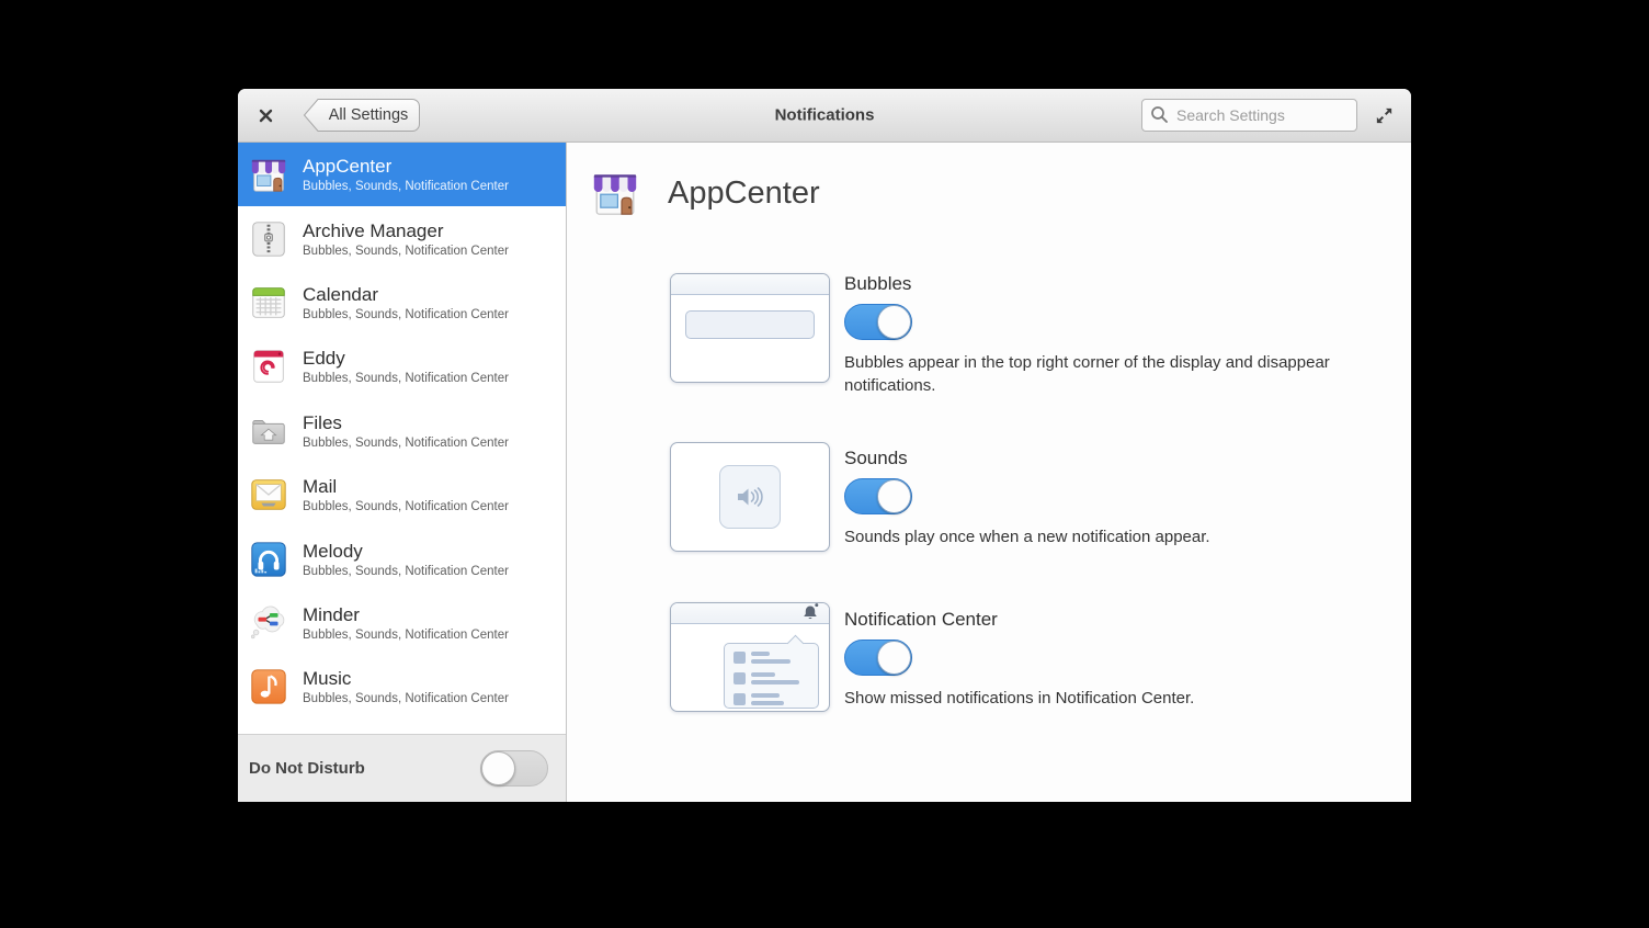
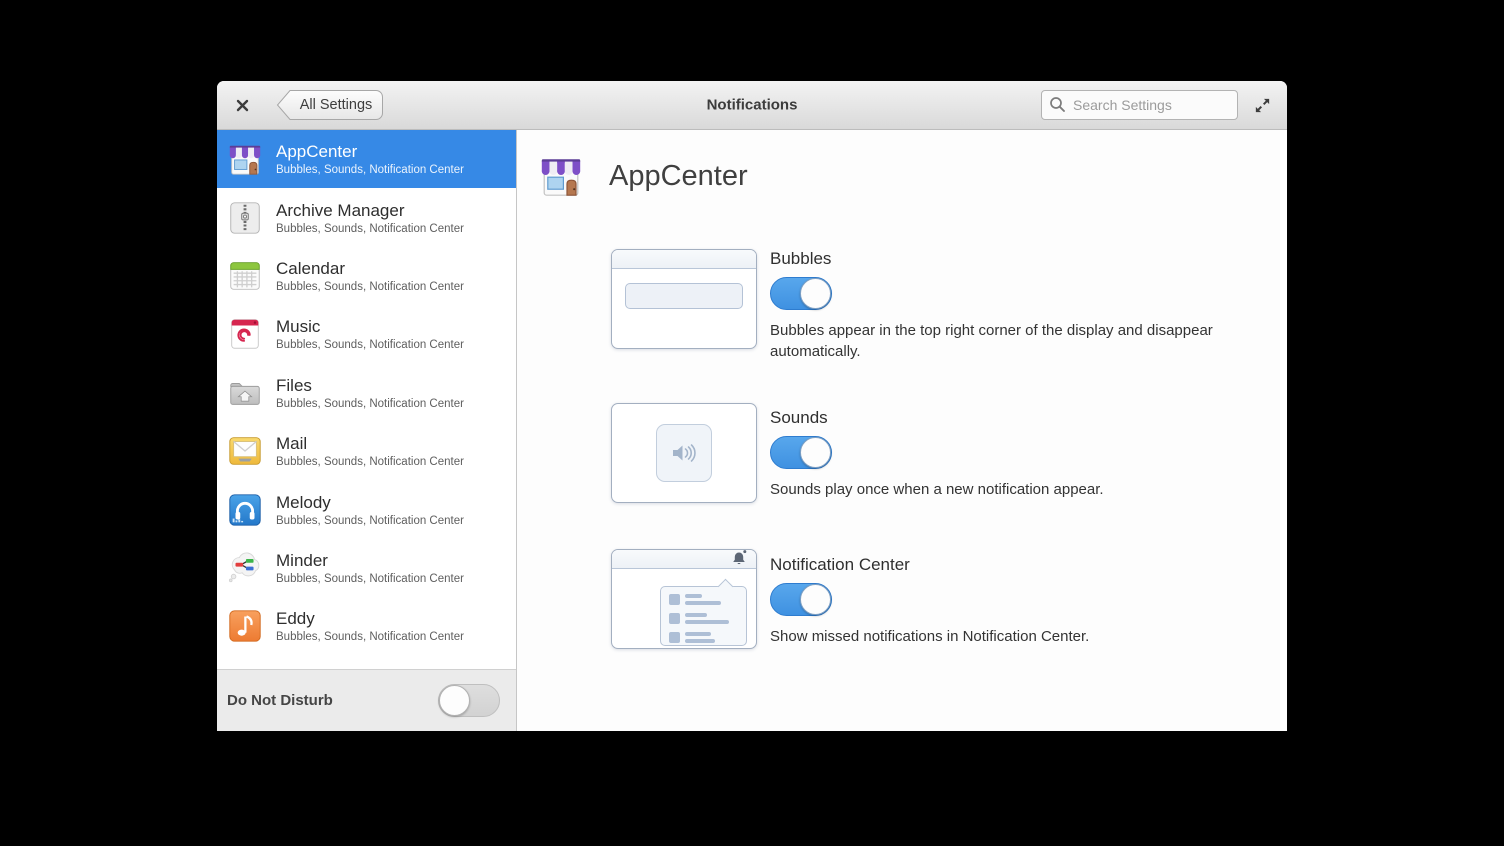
  All Settings
  Notifications
  Search Settings
  AppCenter
  Bubbles, Sounds, Notification Center
  Archive Manager
  Bubbles, Sounds, Notification Center
  Calendar
  Bubbles, Sounds, Notification Center
- Eddy
+ Music
  Bubbles, Sounds, Notification Center
  Files
  Bubbles, Sounds, Notification Center
  Mail
  Bubbles, Sounds, Notification Center
  Melody
  Bubbles, Sounds, Notification Center
  Minder
  Bubbles, Sounds, Notification Center
- Music
+ Eddy
  Bubbles, Sounds, Notification Center
  Do Not Disturb
  AppCenter
  Bubbles
- Bubbles appear in the top right corner of the display and disappear notifications.
+ Bubbles appear in the top right corner of the display and disappear automatically.
  Sounds
  Sounds play once when a new notification appear.
  Notification Center
  Show missed notifications in Notification Center.
